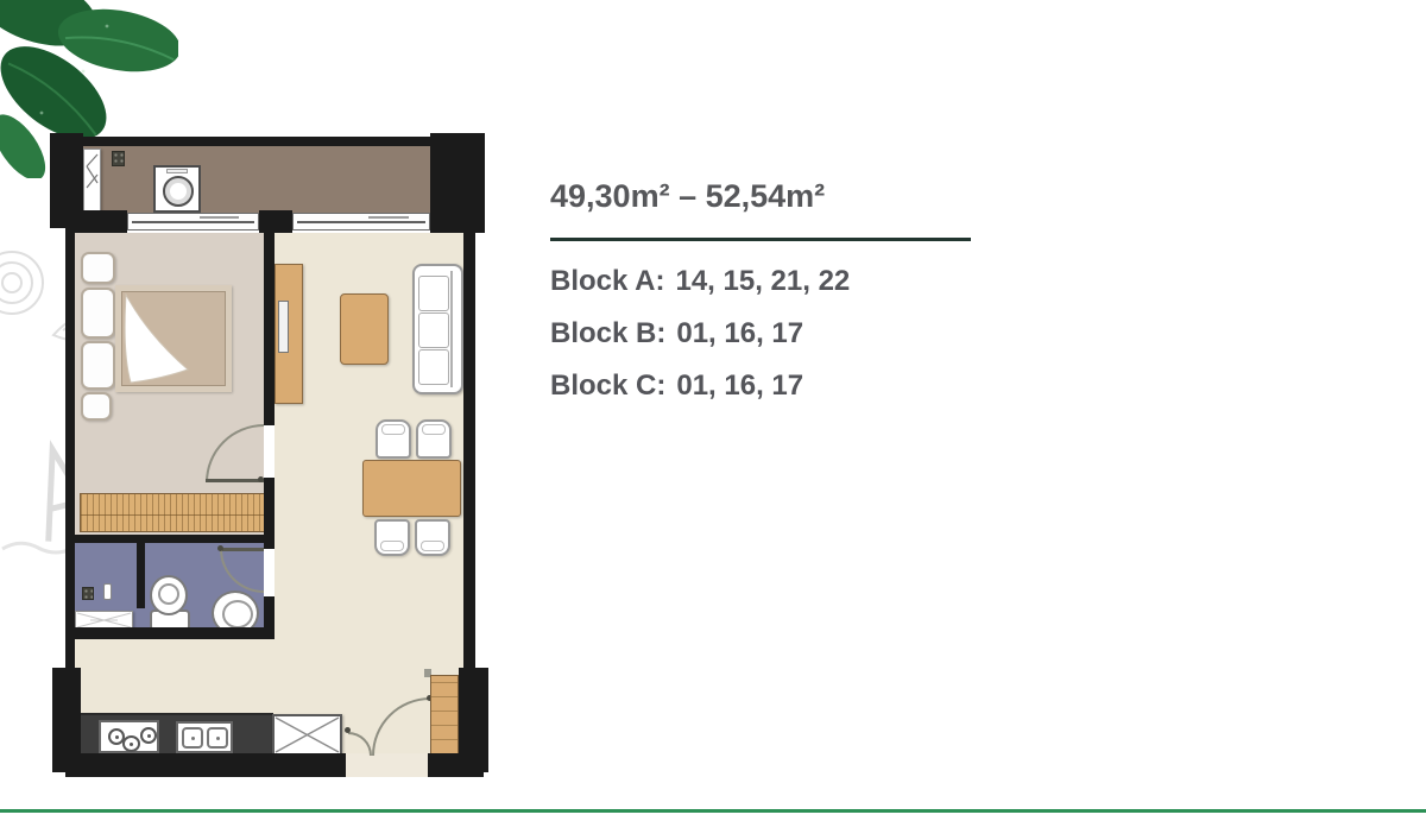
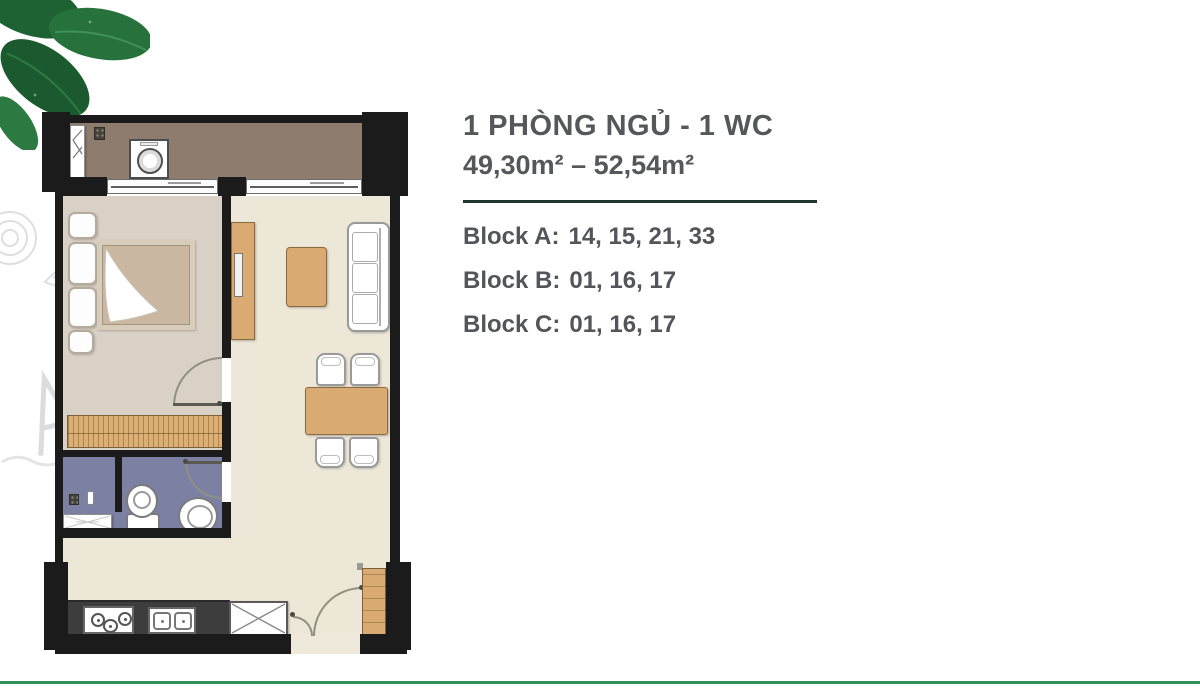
+ 1 PHÒNG NGỦ - 1 WC
  49,30m² – 52,54m²
- Block A: 14, 15, 21, 22
+ Block A: 14, 15, 21, 33
  Block B: 01, 16, 17
  Block C: 01, 16, 17
